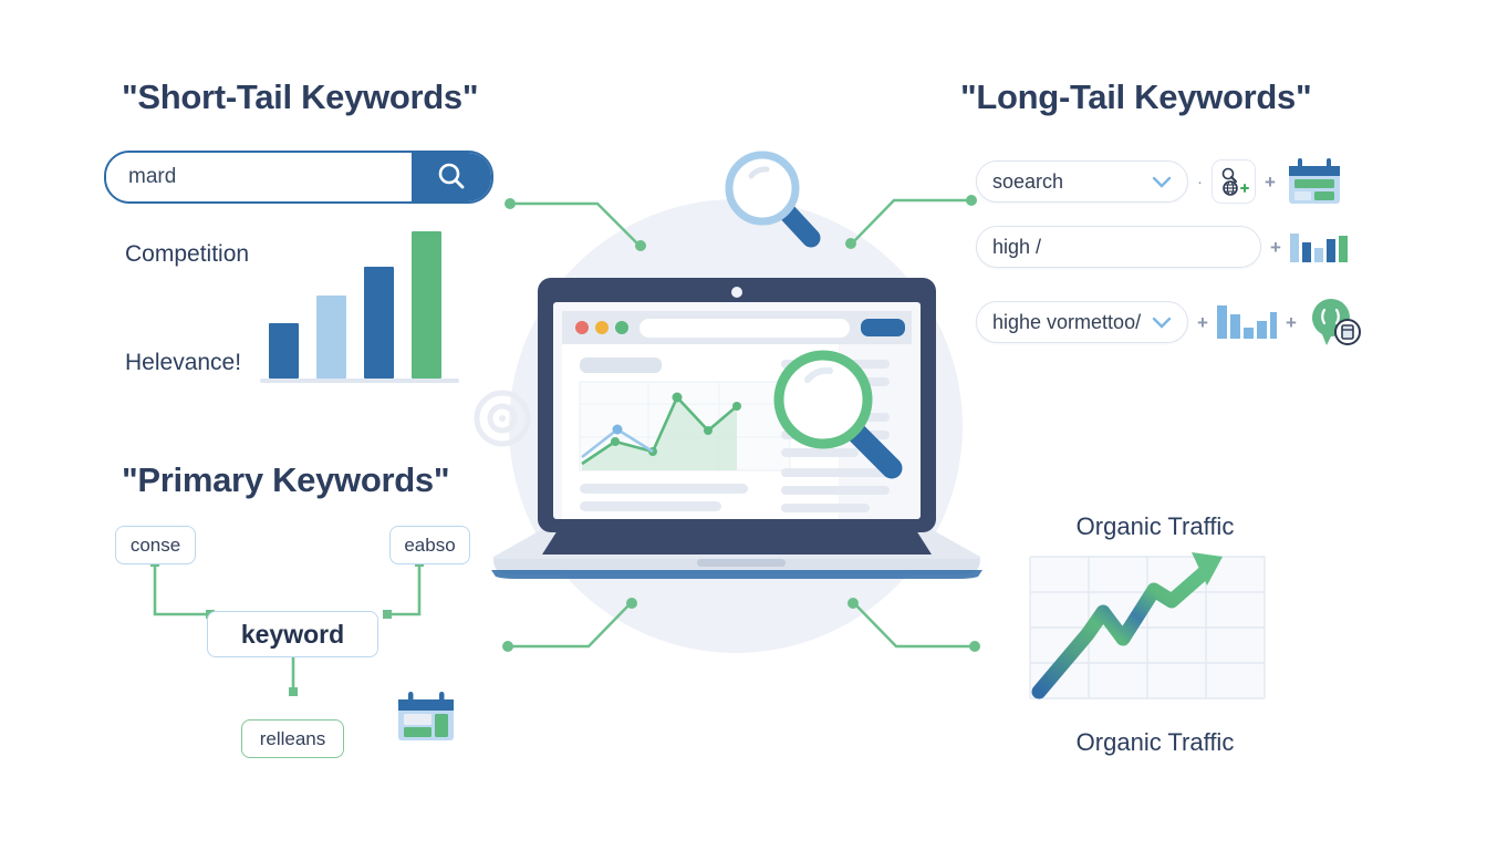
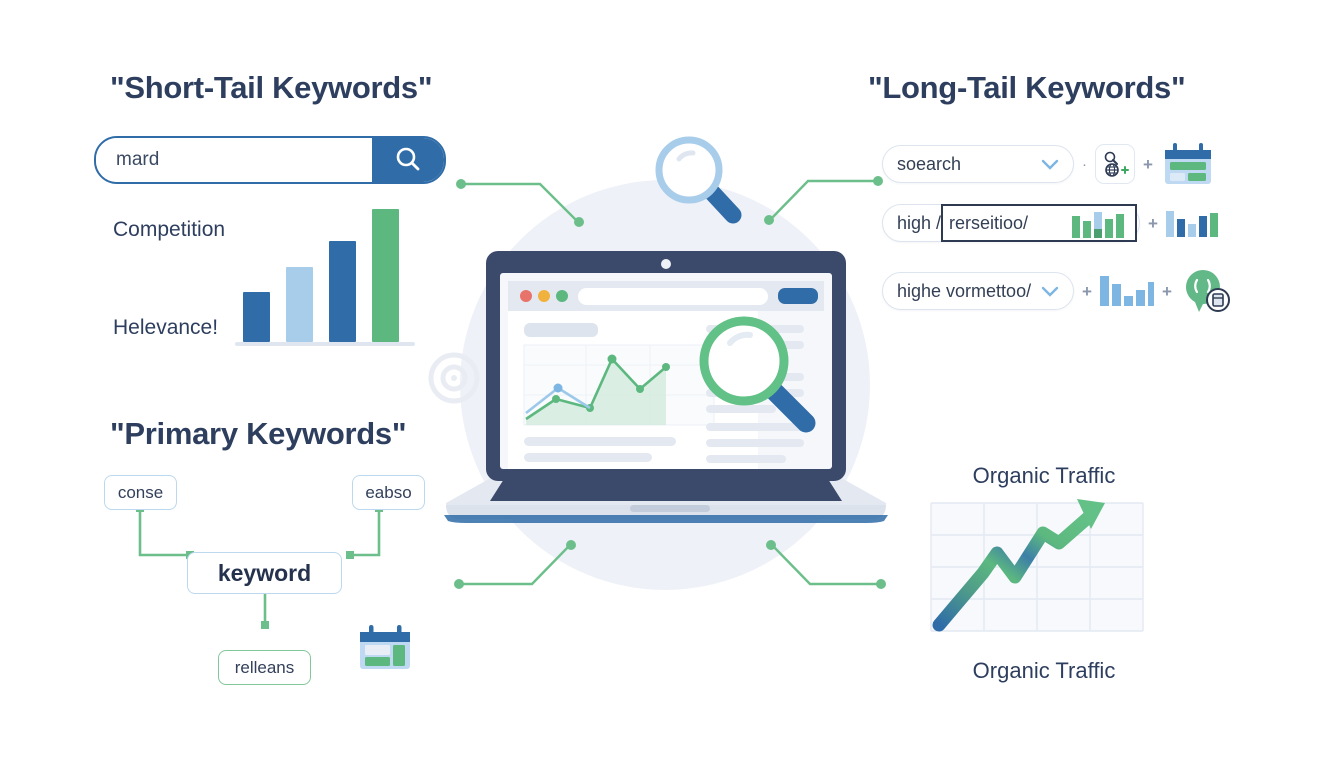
  "Short-Tail Keywords"
  mard
  Competition
  Helevance!
  "Long-Tail Keywords"
  soearch
  ·
  +
  high /
+ rerseitioo/
  +
  highe vormettoo/
  +
  +
  "Primary Keywords"
  conse
  eabso
  keyword
  relleans
  Organic Traffic
  Organic Traffic
